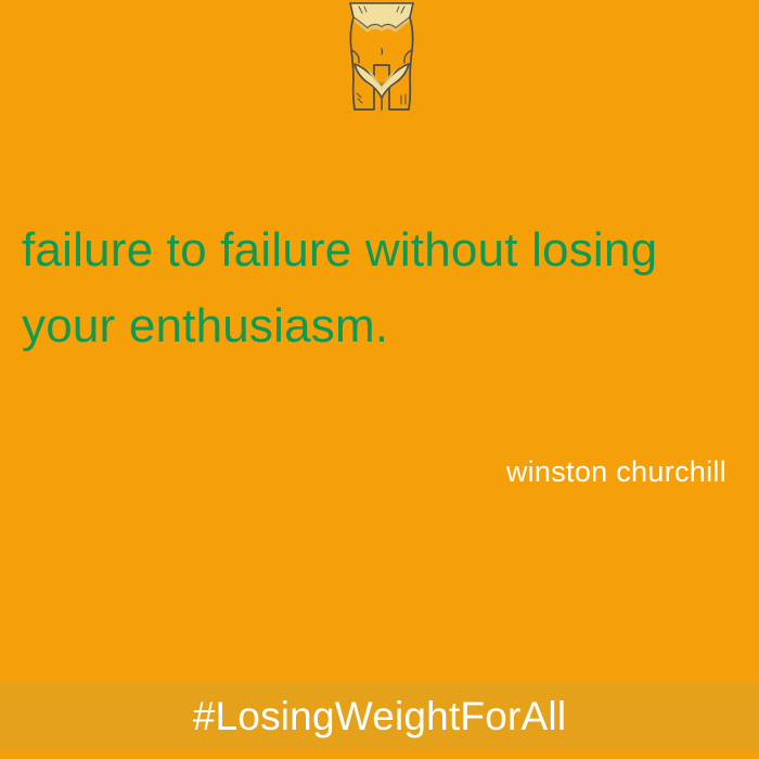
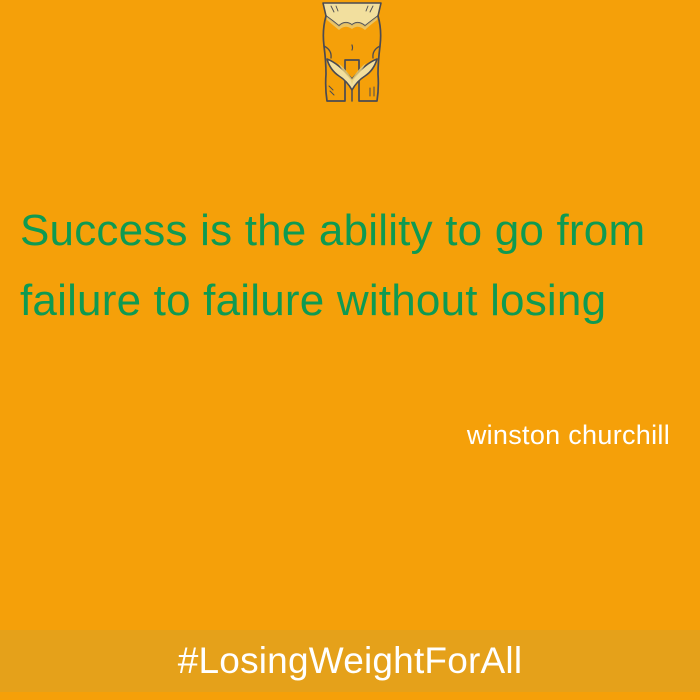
+ Success is the ability to go from
  failure to failure without losing
- your enthusiasm.
  winston churchill
  #LosingWeightForAll
